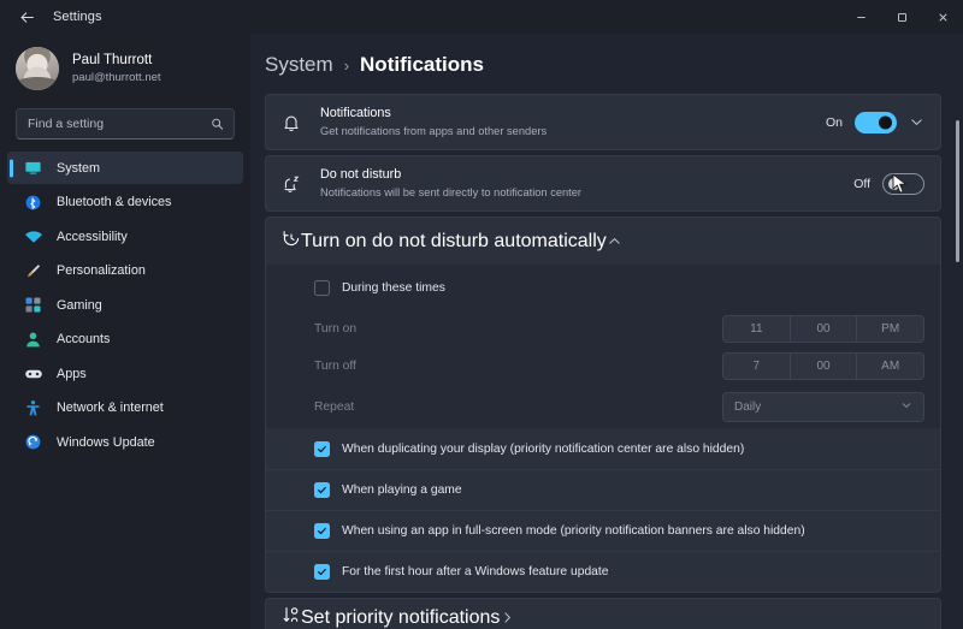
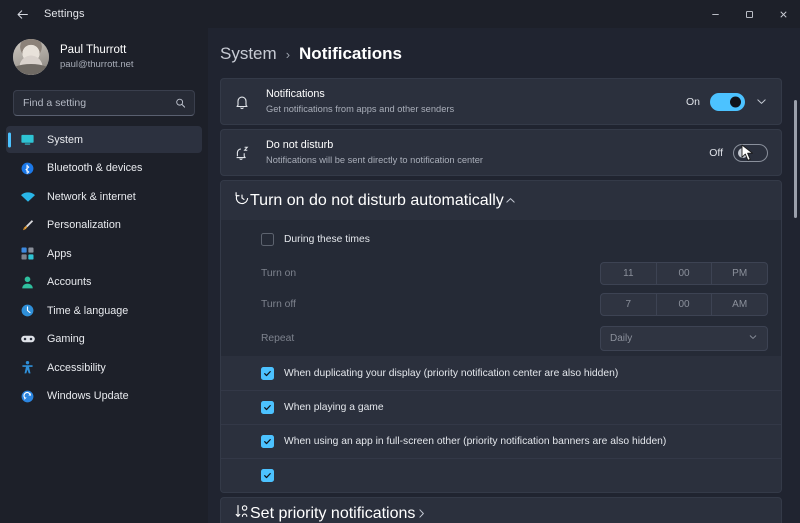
  Settings
  Paul Thurrott
  paul@thurrott.net
  Find a setting
  System
  Bluetooth & devices
- Accessibility
+ Network & internet
  Personalization
- Gaming
+ Apps
  Accounts
+ Time & language
- Apps
+ Gaming
- Network & internet
+ Accessibility
  Windows Update
  System
  ›
  Notifications
  Notifications
  Get notifications from apps and other senders
  On
  Do not disturb
  Notifications will be sent directly to notification center
  Off
  Turn on do not disturb automatically
  During these times
  Turn on
  11
  00
  PM
  Turn off
  7
  00
  AM
  Repeat
  Daily
  When duplicating your display (priority notification center are also hidden)
  When playing a game
- When using an app in full-screen mode (priority notification banners are also hidden)
+ When using an app in full-screen other (priority notification banners are also hidden)
- For the first hour after a Windows feature update
  Set priority notifications
